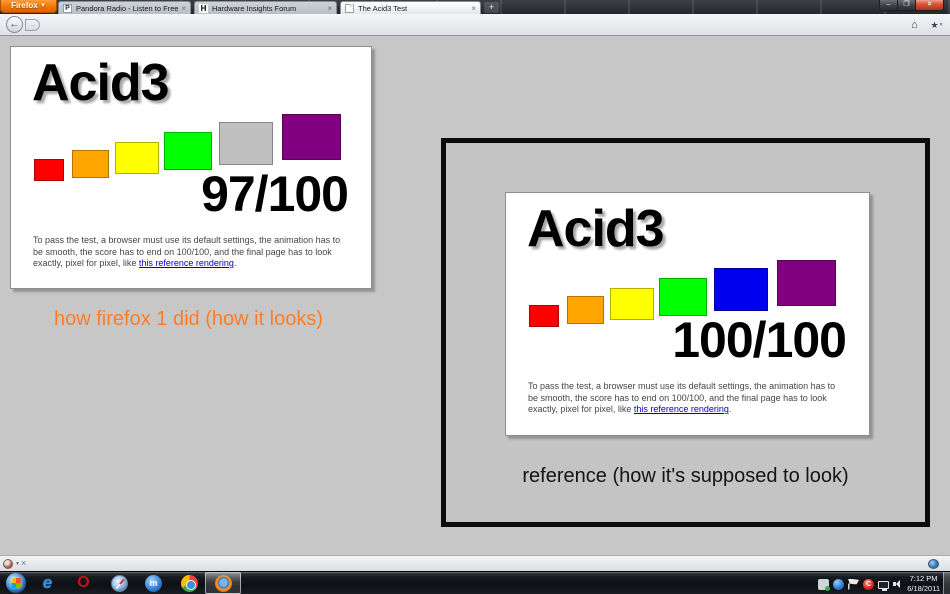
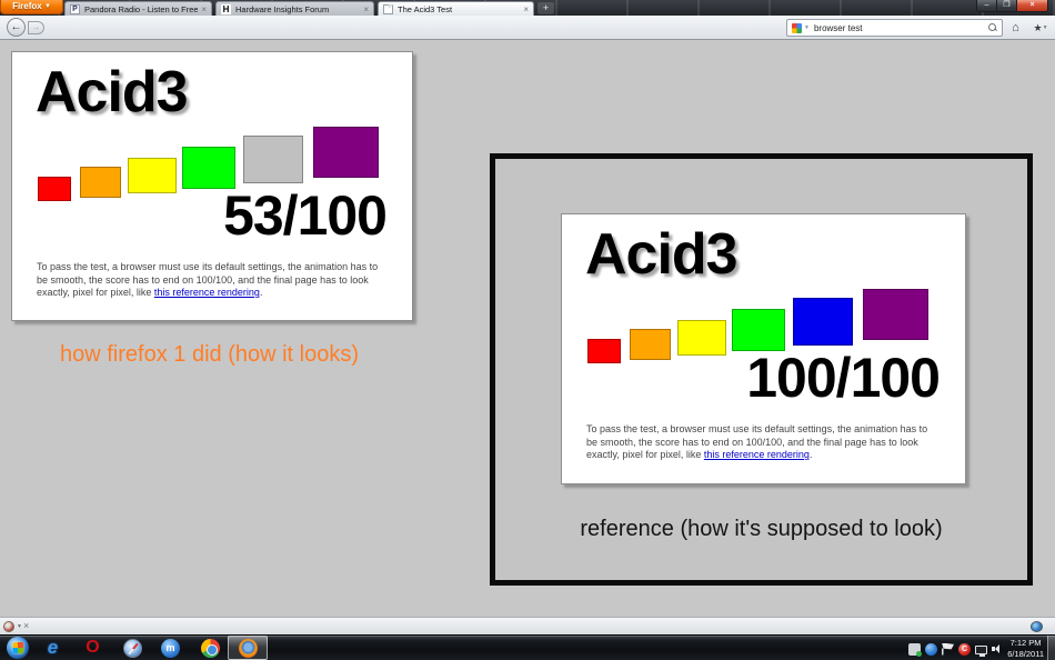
  Firefox
  Pandora Radio - Listen to Free
  ×
  H
  Hardware Insights Forum
  ×
  The Acid3 Test
  ×
  +
  ←
  →
+ browser test
  ⌂
  Acid3
- 97/100
+ 53/100
  To pass the test, a browser must use its default settings, the animation has to be smooth, the score has to end on 100/100, and the final page has to look exactly, pixel for pixel, like this reference rendering.
  how firefox 1 did (how it looks)
  Acid3
  100/100
  To pass the test, a browser must use its default settings, the animation has to be smooth, the score has to end on 100/100, and the final page has to look exactly, pixel for pixel, like this reference rendering.
  reference (how it's supposed to look)
  ×
  e
  O
  m
  7:12 PM
  6/18/2011
